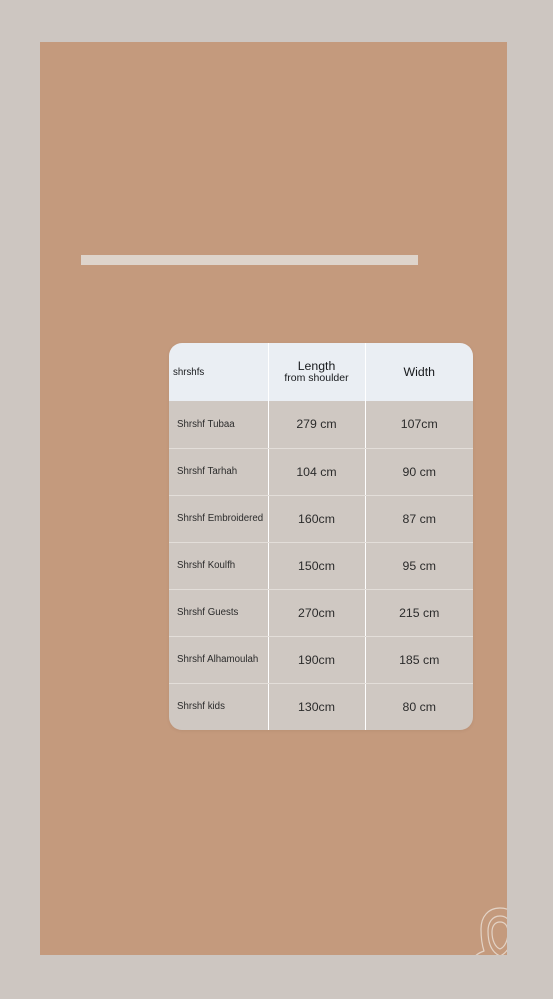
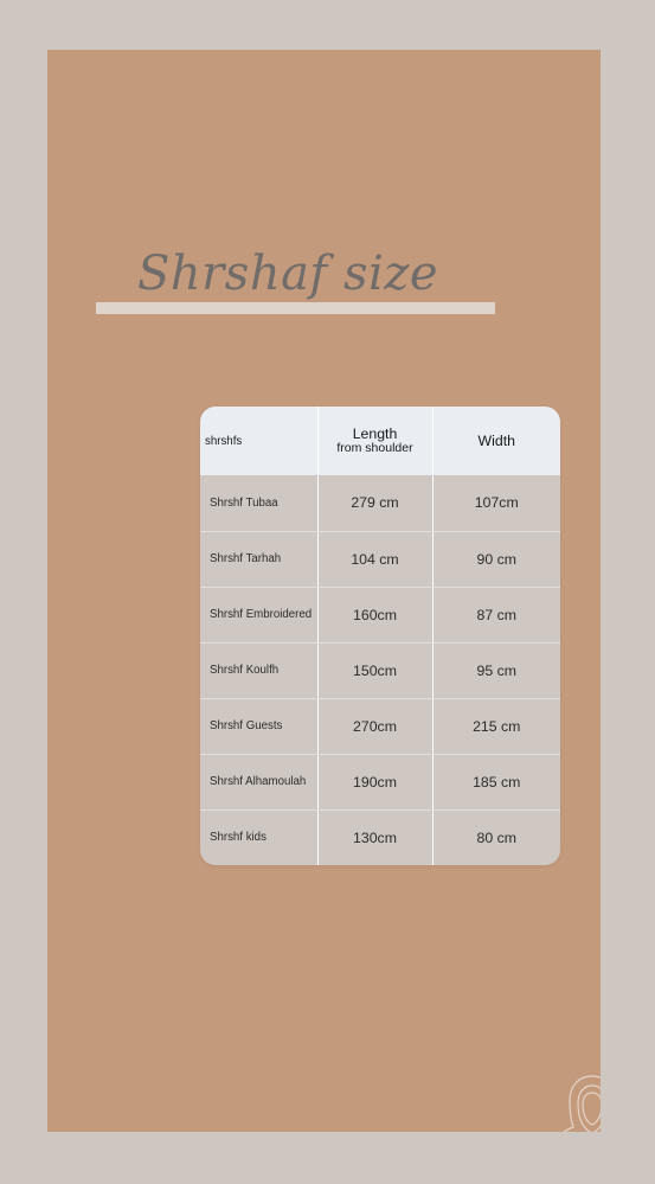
+ Shrshaf size
  shrshfs	Length from shoulder	Width
  Shrshf Tubaa	279 cm	107cm
  Shrshf Tarhah	104 cm	90 cm
  Shrshf Embroidered	160cm	87 cm
  Shrshf Koulfh	150cm	95 cm
  Shrshf Guests	270cm	215 cm
  Shrshf Alhamoulah	190cm	185 cm
  Shrshf kids	130cm	80 cm
